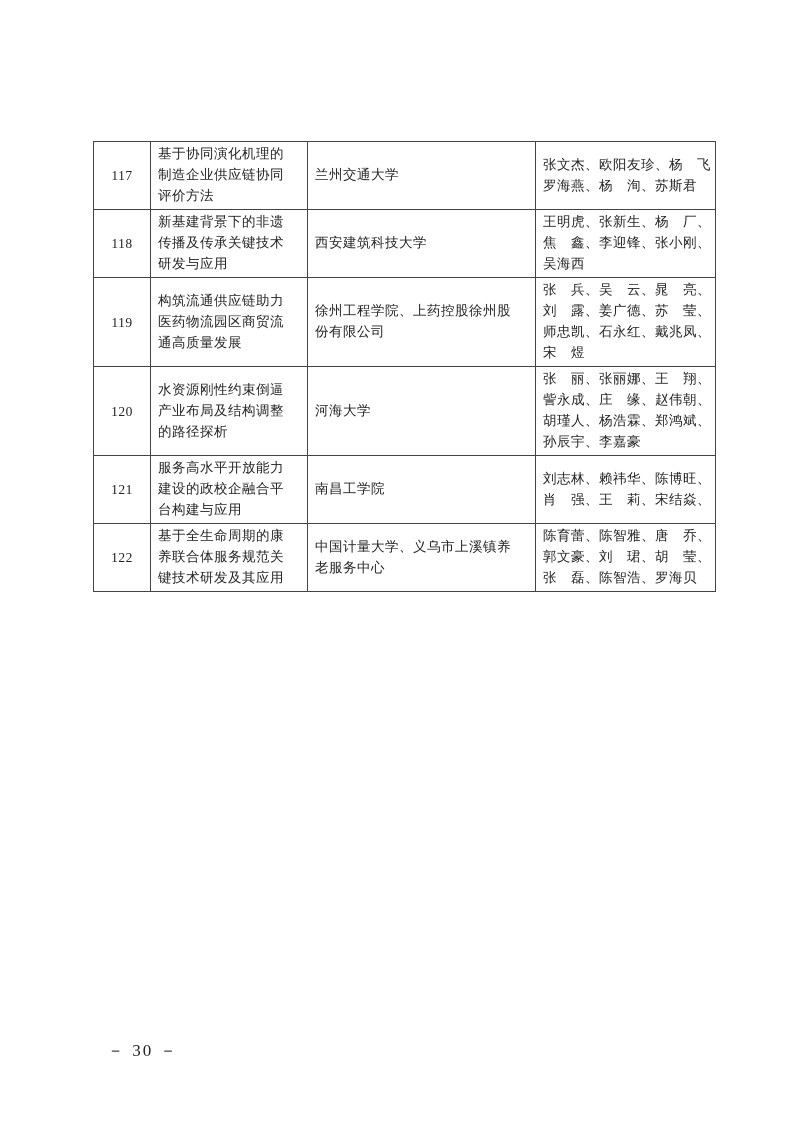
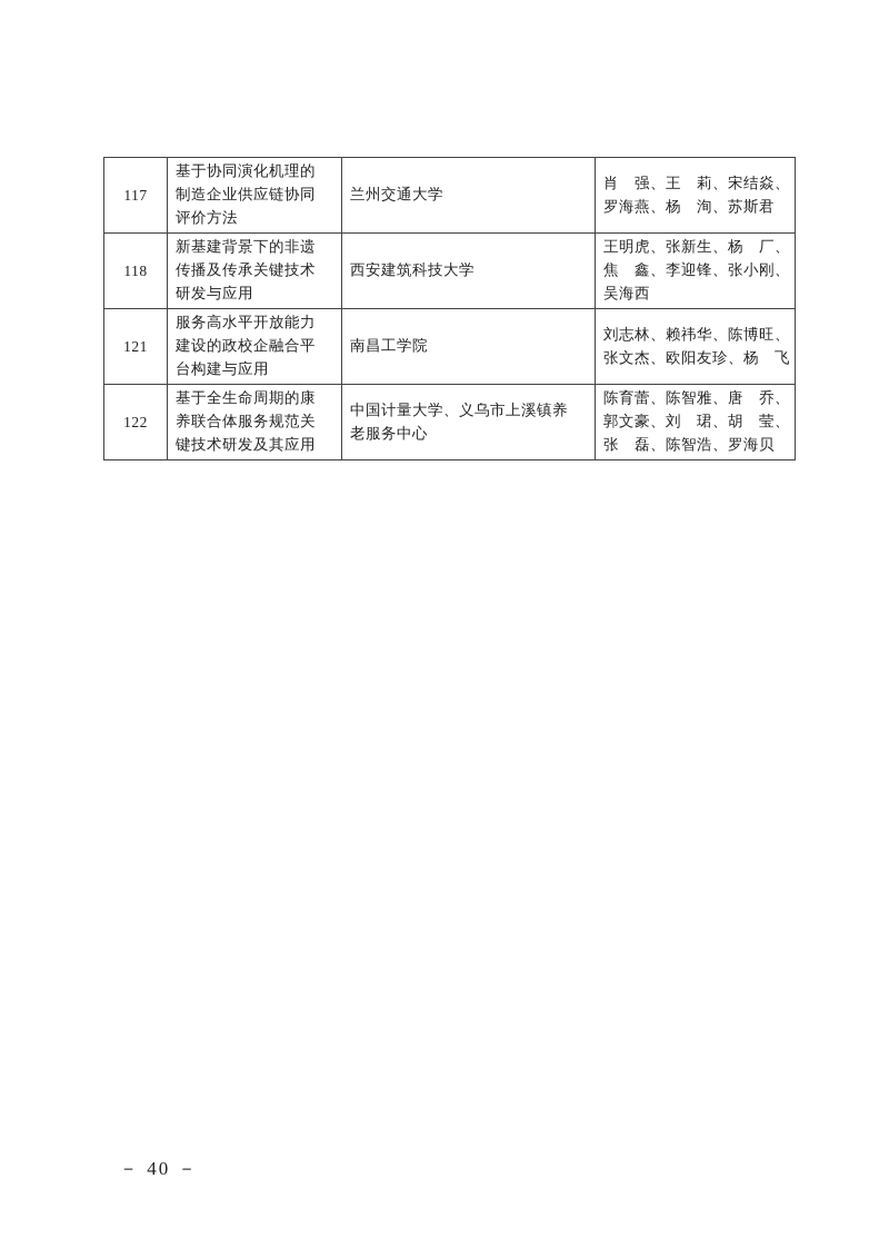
- 117	基于协同演化机理的制造企业供应链协同评价方法	兰州交通大学	张文杰、欧阳友珍、杨 飞罗海燕、杨 洵、苏斯君
+ 117	基于协同演化机理的制造企业供应链协同评价方法	兰州交通大学	肖 强、王 莉、宋结焱、罗海燕、杨 洵、苏斯君
  118	新基建背景下的非遗传播及传承关键技术研发与应用	西安建筑科技大学	王明虎、张新生、杨 厂、焦 鑫、李迎锋、张小刚、吴海西
- 119	构筑流通供应链助力医药物流园区商贸流通高质量发展	徐州工程学院、上药控股徐州股份有限公司	张 兵、吴 云、晁 亮、刘 露、姜广德、苏 莹、师忠凯、石永红、戴兆凤、宋 煜
- 120	水资源刚性约束倒逼产业布局及结构调整的路径探析	河海大学	张 丽、张丽娜、王 翔、訾永成、庄 缘、赵伟朝、胡瑾人、杨浩霖、郑鸿斌、孙辰宇、李嘉豪
- 121	服务高水平开放能力建设的政校企融合平台构建与应用	南昌工学院	刘志林、赖祎华、陈博旺、肖 强、王 莉、宋结焱、
+ 121	服务高水平开放能力建设的政校企融合平台构建与应用	南昌工学院	刘志林、赖祎华、陈博旺、张文杰、欧阳友珍、杨 飞
  122	基于全生命周期的康养联合体服务规范关键技术研发及其应用	中国计量大学、义乌市上溪镇养老服务中心	陈育蕾、陈智雅、唐 乔、郭文豪、刘 珺、胡 莹、张 磊、陈智浩、罗海贝
- － 30 －
+ － 40 －
